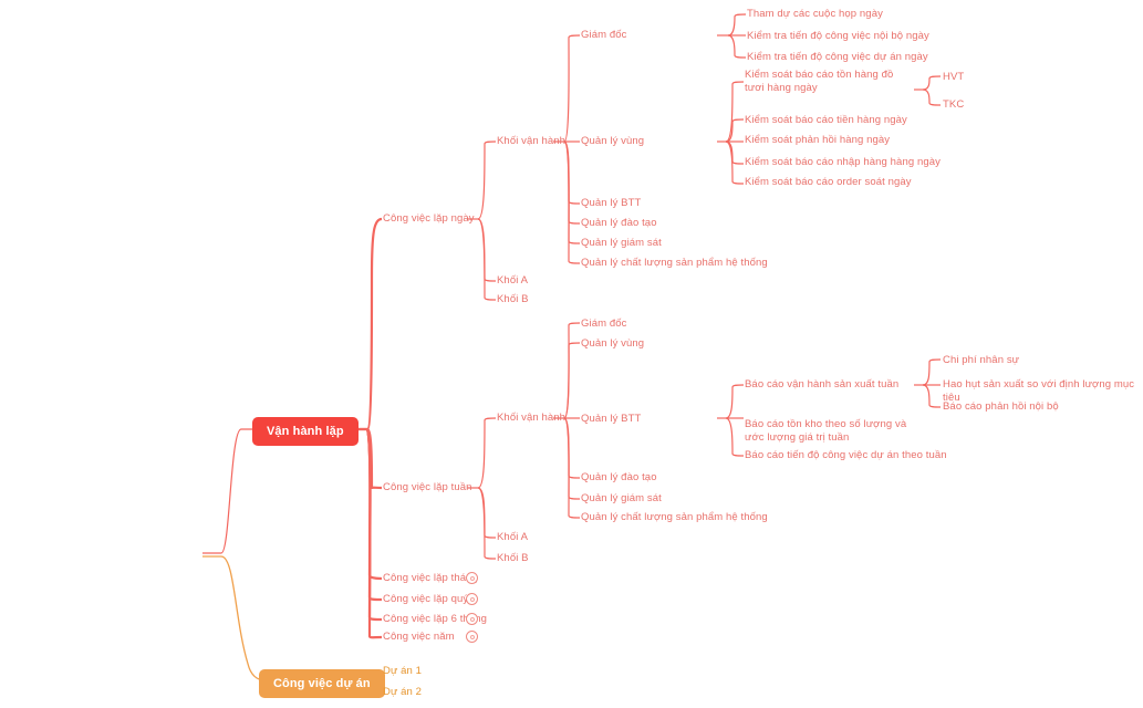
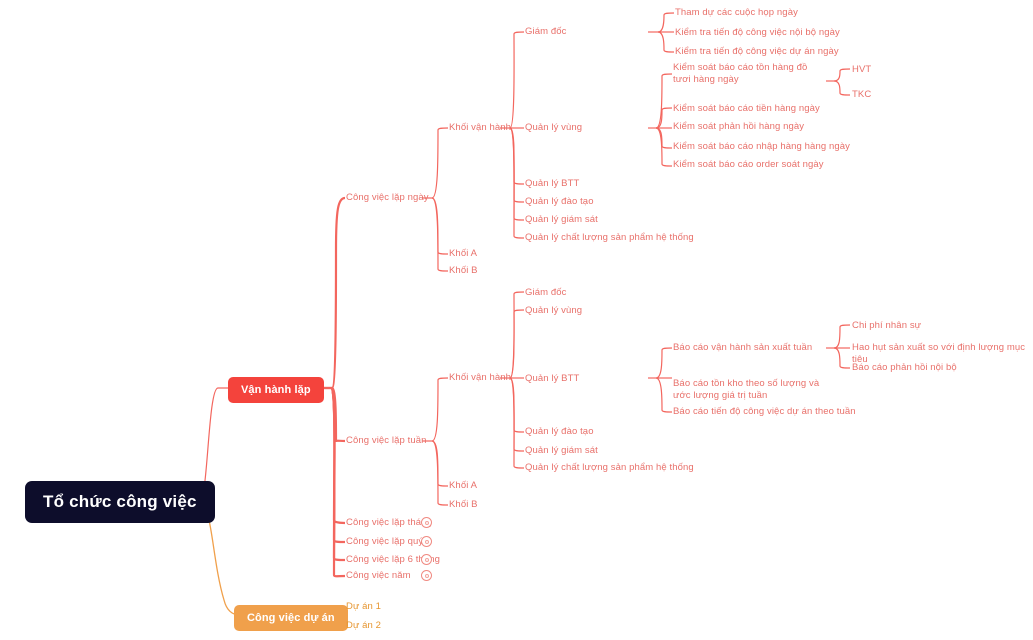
+ Tổ chức công việc
  Vận hành lặp
  Công việc dự án
  Công việc lặp ngày
  Khối vận hành
  Khối A
  Khối B
  Giám đốc
  Quản lý vùng
  Quản lý BTT
  Quản lý đào tạo
  Quản lý giám sát
  Quản lý chất lượng sản phẩm hệ thống
  Tham dự các cuộc họp ngày
  Kiểm tra tiến độ công việc nội bộ ngày
  Kiểm tra tiến độ công việc dự án ngày
  Kiểm soát báo cáo tồn hàng đồ tươi hàng ngày
  Kiểm soát báo cáo tiền hàng ngày
  Kiểm soát phản hồi hàng ngày
  Kiểm soát báo cáo nhập hàng hàng ngày
  Kiểm soát báo cáo order soát ngày
  HVT
  TKC
  Công việc lặp tuần
  Khối vận hành
  Khối A
  Khối B
  Giám đốc
  Quản lý vùng
  Quản lý BTT
  Quản lý đào tạo
  Quản lý giám sát
  Quản lý chất lượng sản phẩm hệ thống
  Báo cáo vận hành sản xuất tuần
  Báo cáo tồn kho theo số lượng và ước lượng giá trị tuần
  Báo cáo tiến độ công việc dự án theo tuần
  Chi phí nhân sự
  Hao hụt sản xuất so với định lượng mục tiêu
  Báo cáo phản hồi nội bộ
  Công việc lặp thá
  Công việc lặp qu
  Công việc lặp 6 tg
  Công việc năm
  Dự án 1
  Dự án 2
